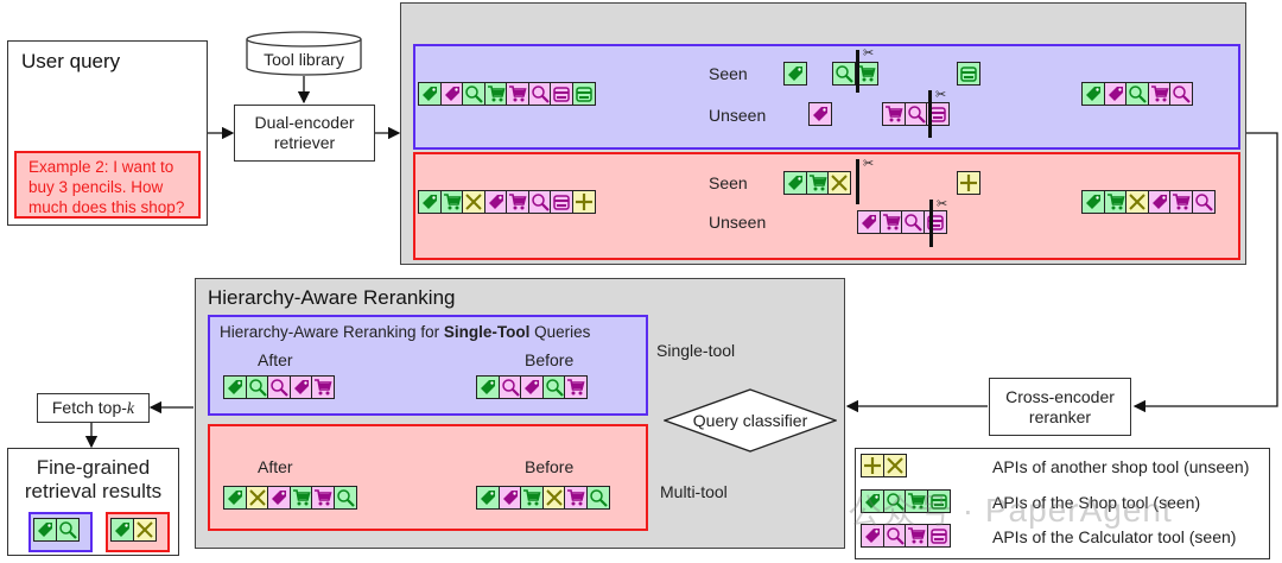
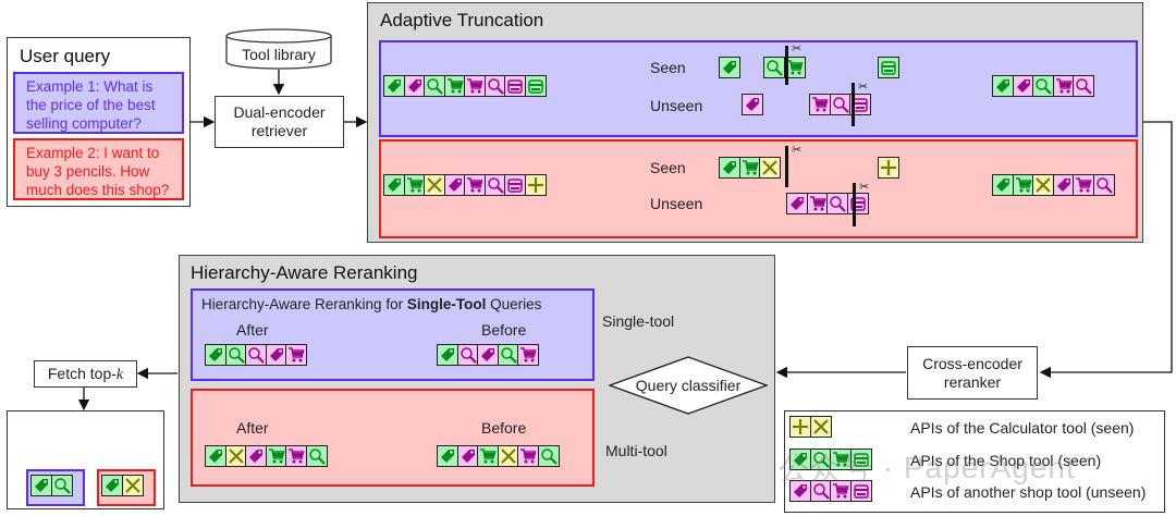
  User query
+ Example 1: What is the price of the best selling computer?
  Example 2: I want to buy 3 pencils. How much does this shop?
  Tool library
  Dual-encoder retriever
+ Adaptive Truncation
  Seen
  Unseen
  Seen
  Unseen
  ✂
  ✂
  ✂
  ✂
  Hierarchy-Aware Reranking
  Hierarchy-Aware Reranking for Single-Tool Queries
  After
  Before
  After
  Before
  Query classifier
  Single-tool
  Multi-tool
  Cross-encoder reranker
  Fetch top-k
- Fine-grained retrieval results
- APIs of another shop tool (unseen)
+ APIs of the Calculator tool (seen)
  APIs of the Shop tool (seen)
- APIs of the Calculator tool (seen)
+ APIs of another shop tool (unseen)
  公众号 · PaperAgent
